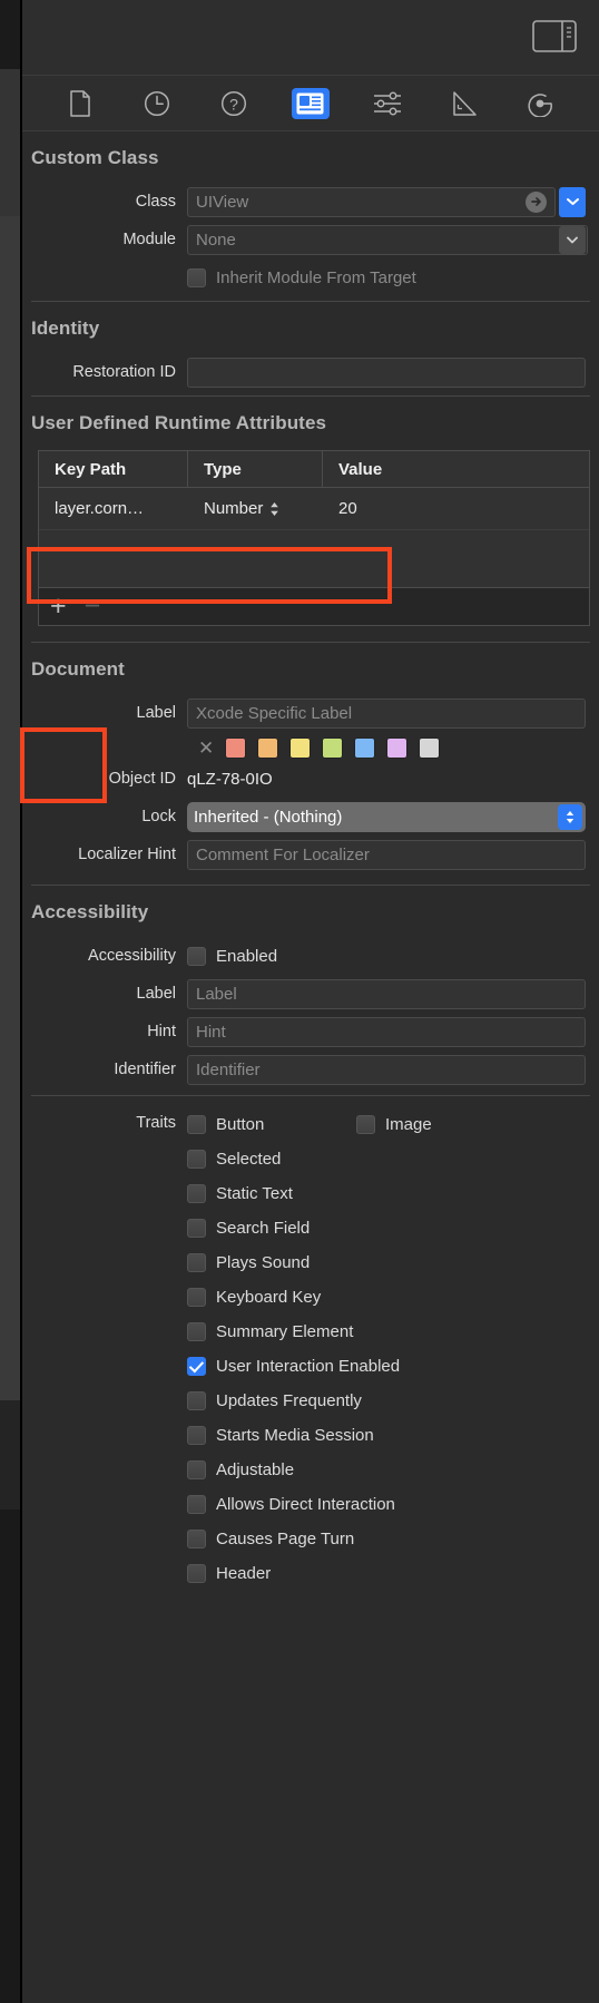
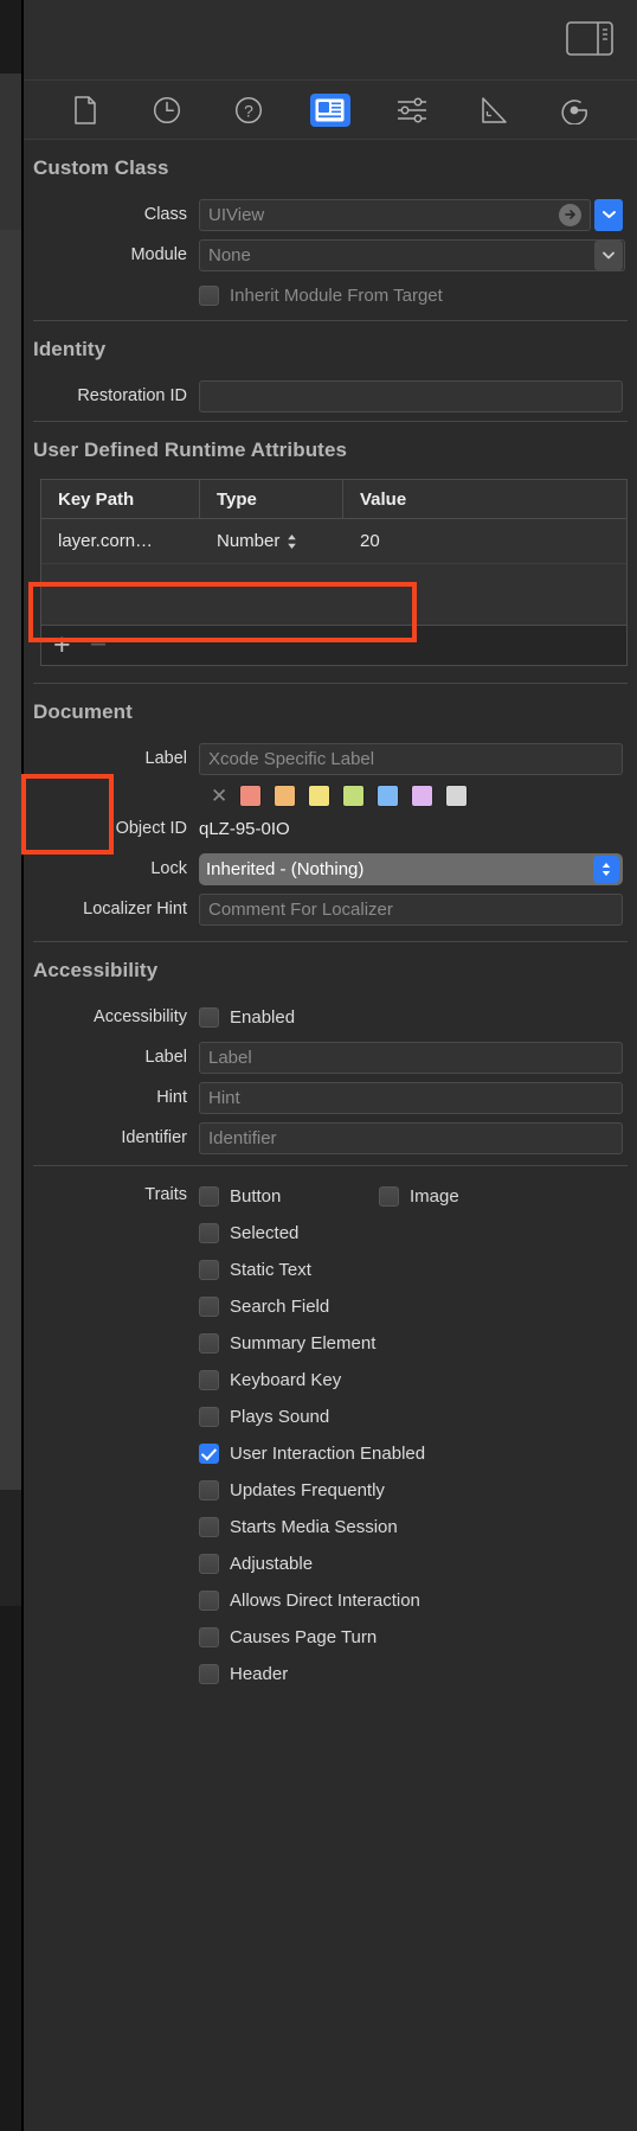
  ?
  Custom Class
  Class
  UIView
  Module
  None
  Inherit Module From Target
  Identity
  Restoration ID
  User Defined Runtime Attributes
  Key Path
  Type
  Value
  layer.corn…
  Number
  20
  +
  −
  Document
  Label
  Xcode Specific Label
  ✕
  Object ID
- qLZ-78-0IO
+ qLZ-95-0IO
  Lock
  Inherited - (Nothing)
  Localizer Hint
  Comment For Localizer
  Accessibility
  Accessibility
  Enabled
  Label
  Label
  Hint
  Hint
  Identifier
  Identifier
  Traits
  Button
  Image
  Selected
  Static Text
  Search Field
- Plays Sound
+ Summary Element
  Keyboard Key
- Summary Element
+ Plays Sound
  User Interaction Enabled
  Updates Frequently
  Starts Media Session
  Adjustable
  Allows Direct Interaction
  Causes Page Turn
  Header
